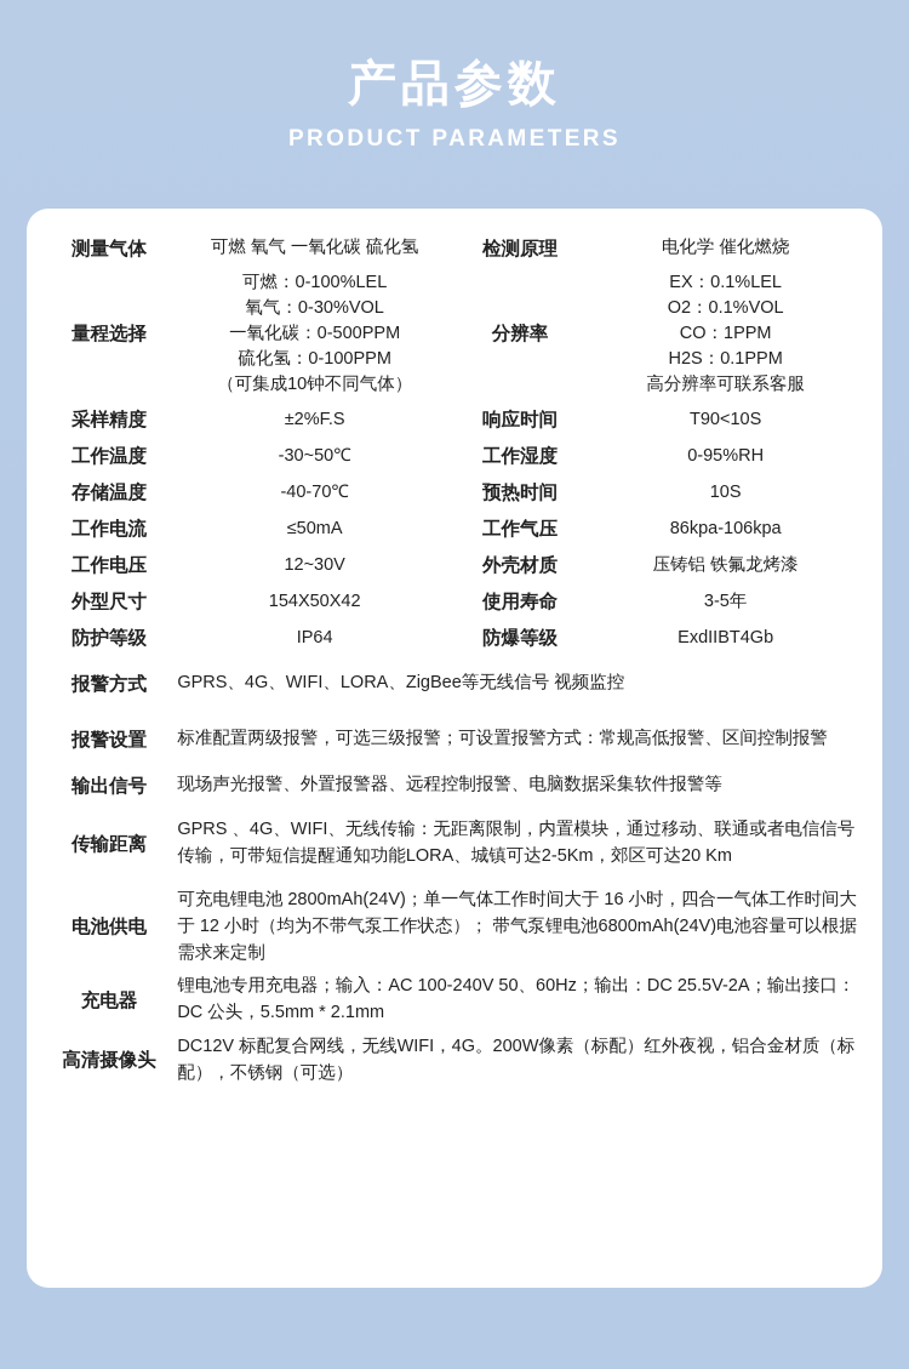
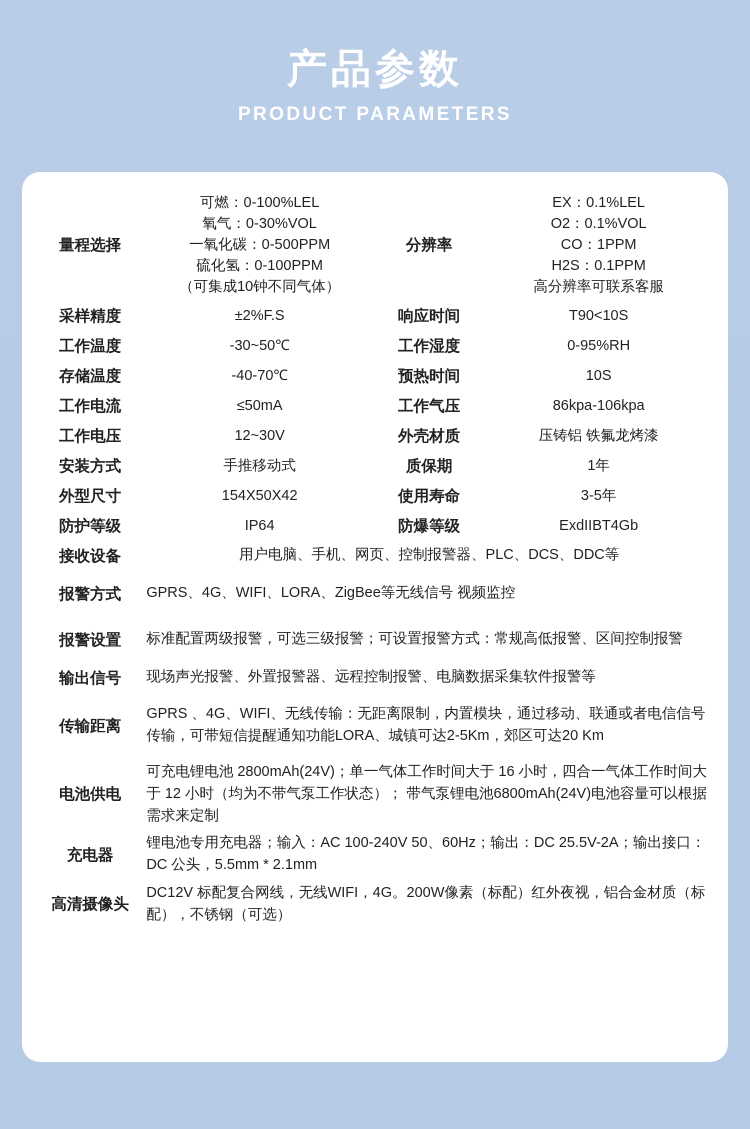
  产品参数
  PRODUCT PARAMETERS
- 测量气体	可燃 氧气 一氧化碳 硫化氢	检测原理	电化学 催化燃烧
  量程选择	可燃：0-100%LEL 氧气：0-30%VOL 一氧化碳：0-500PPM 硫化氢：0-100PPM （可集成10钟不同气体）	分辨率	EX：0.1%LEL O2：0.1%VOL CO：1PPM H2S：0.1PPM 高分辨率可联系客服
  采样精度	±2%F.S	响应时间	T90<10S
  工作温度	-30~50℃	工作湿度	0-95%RH
  存储温度	-40-70℃	预热时间	10S
  工作电流	≤50mA	工作气压	86kpa-106kpa
  工作电压	12~30V	外壳材质	压铸铝 铁氟龙烤漆
+ 安装方式	手推移动式	质保期	1年
  外型尺寸	154X50X42	使用寿命	3-5年
  防护等级	IP64	防爆等级	ExdIIBT4Gb
+ 接收设备	用户电脑、手机、网页、控制报警器、PLC、DCS、DDC等
  报警方式	GPRS、4G、WIFI、LORA、ZigBee等无线信号 视频监控
  报警设置	标准配置两级报警，可选三级报警；可设置报警方式：常规高低报警、区间控制报警
  输出信号	现场声光报警、外置报警器、远程控制报警、电脑数据采集软件报警等
  传输距离	GPRS 、4G、WIFI、无线传输：无距离限制，内置模块，通过移动、联通或者电信信号传输，可带短信提醒通知功能LORA、城镇可达2-5Km，郊区可达20 Km
  电池供电	可充电锂电池 2800mAh(24V)；单一气体工作时间大于 16 小时，四合一气体工作时间大于 12 小时（均为不带气泵工作状态）； 带气泵锂电池6800mAh(24V)电池容量可以根据需求来定制
  充电器	锂电池专用充电器；输入：AC 100-240V 50、60Hz；输出：DC 25.5V-2A；输出接口：DC 公头，5.5mm * 2.1mm
  高清摄像头	DC12V 标配复合网线，无线WIFI，4G。200W像素（标配）红外夜视，铝合金材质（标配），不锈钢（可选）
